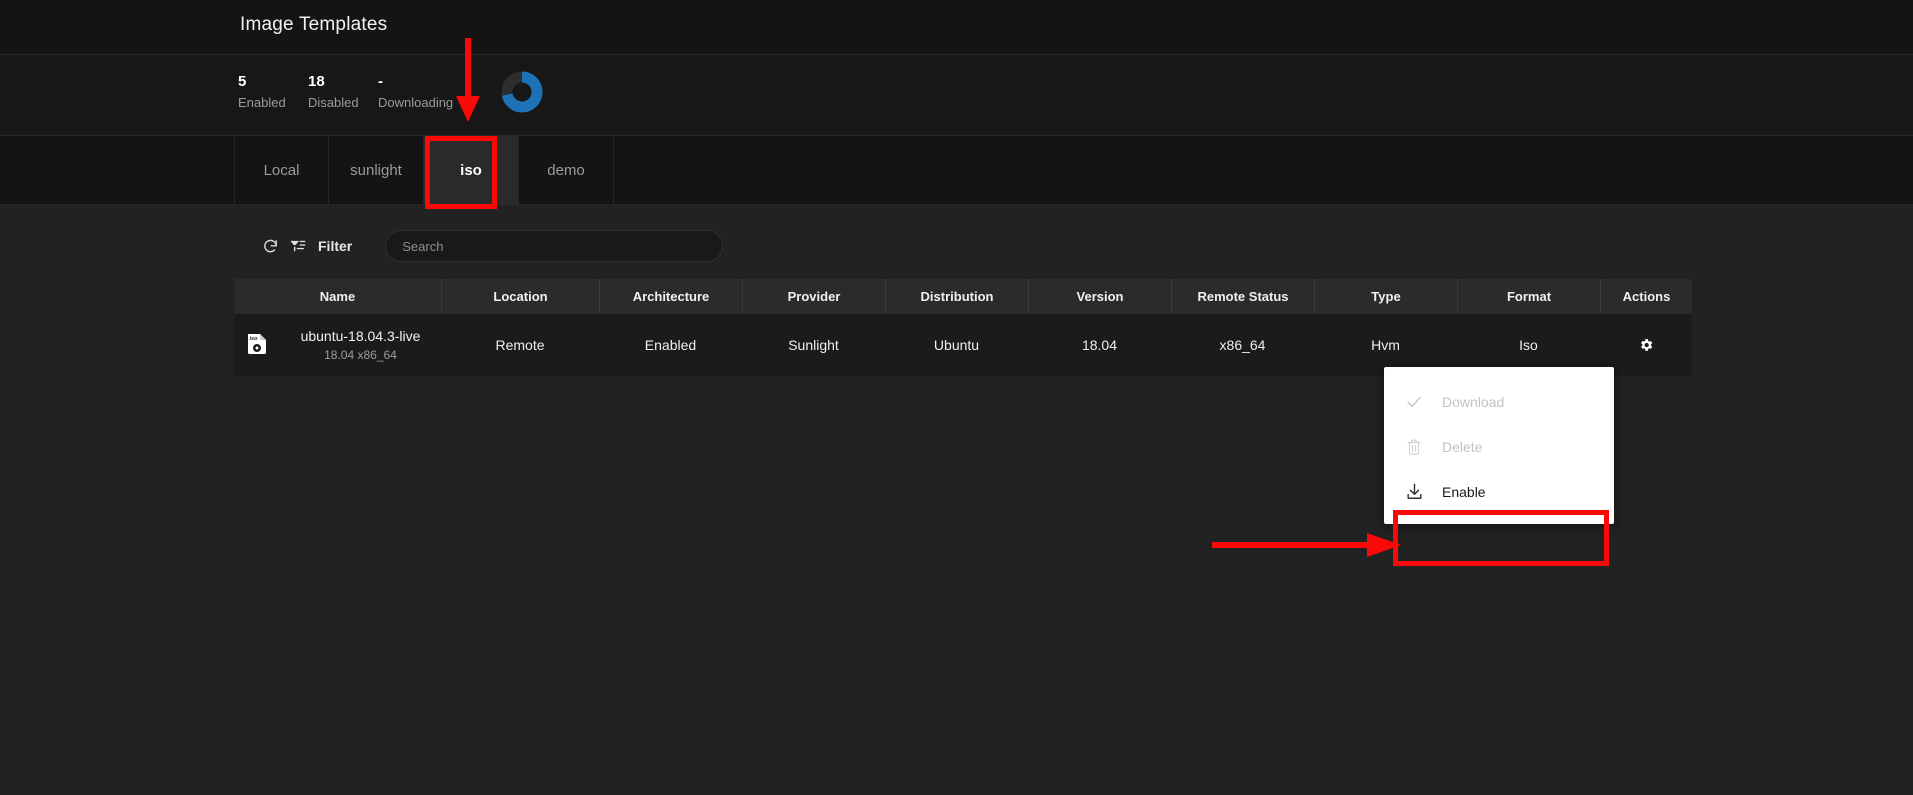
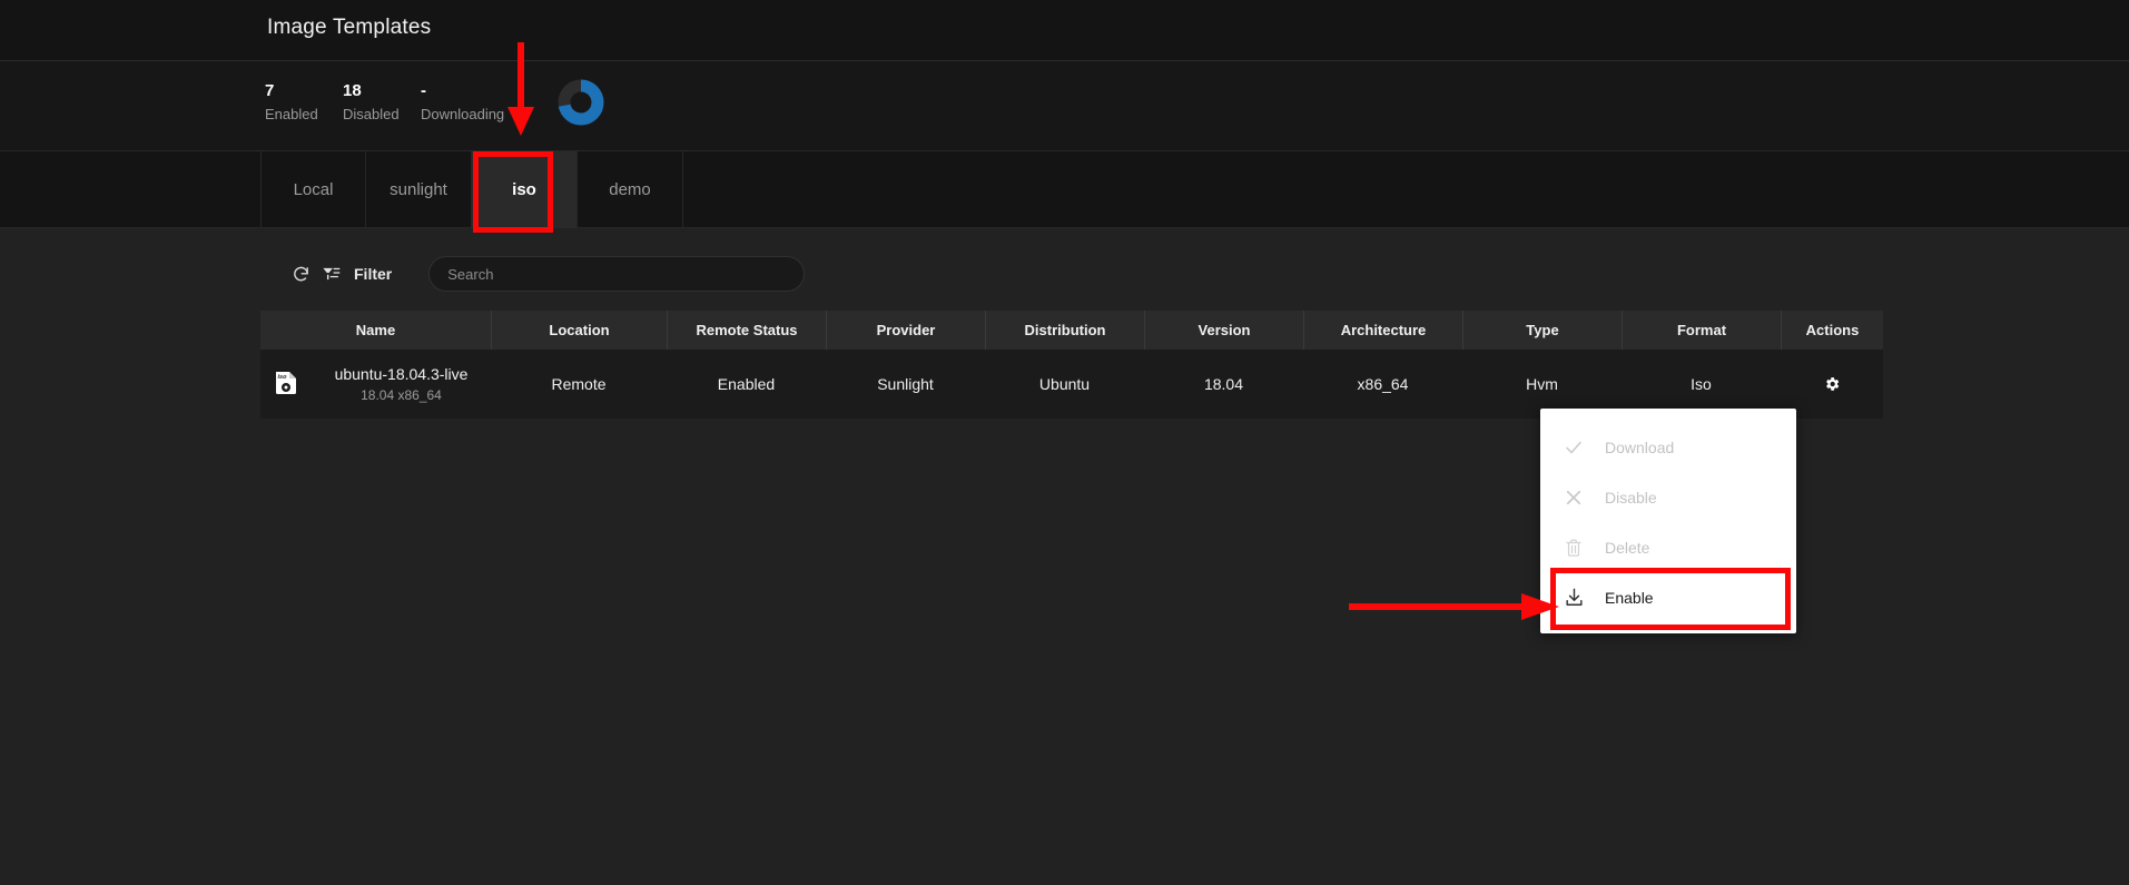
  Image Templates
- 5
+ 7
  Enabled
  18
  Disabled
  -
  Downloading
  Local
  sunlight
  iso
  demo
  Filter
  Search
  Name
  Location
- Architecture
+ Remote Status
  Provider
  Distribution
  Version
- Remote Status
+ Architecture
  Type
  Format
  Actions
  ubuntu-18.04.3-live 18.04 x86_64
  Remote
  Enabled
  Sunlight
  Ubuntu
  18.04
  x86_64
  Hvm
  Iso
  Download
+ Disable
  Delete
  Enable
